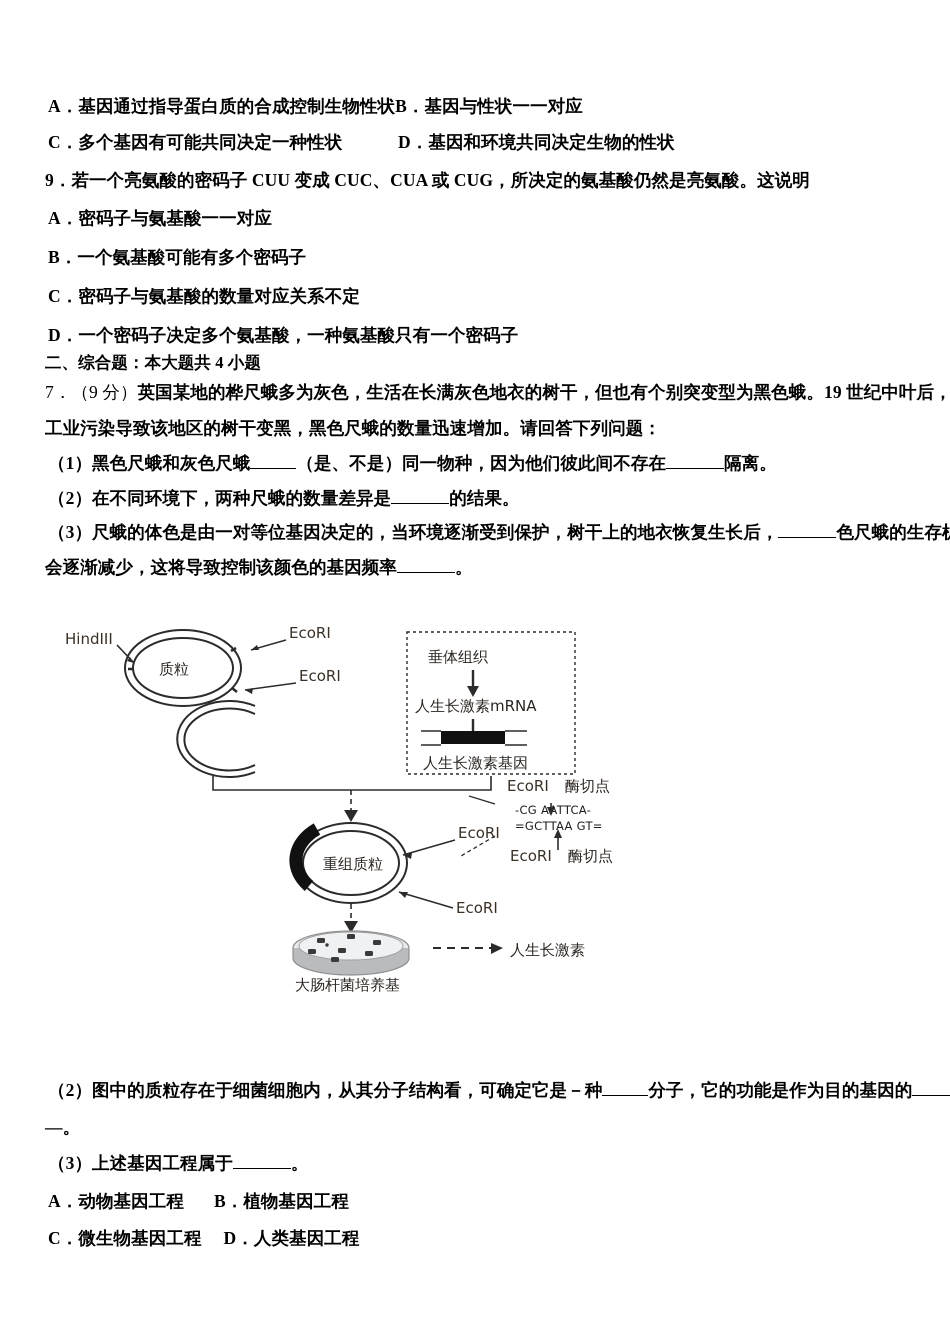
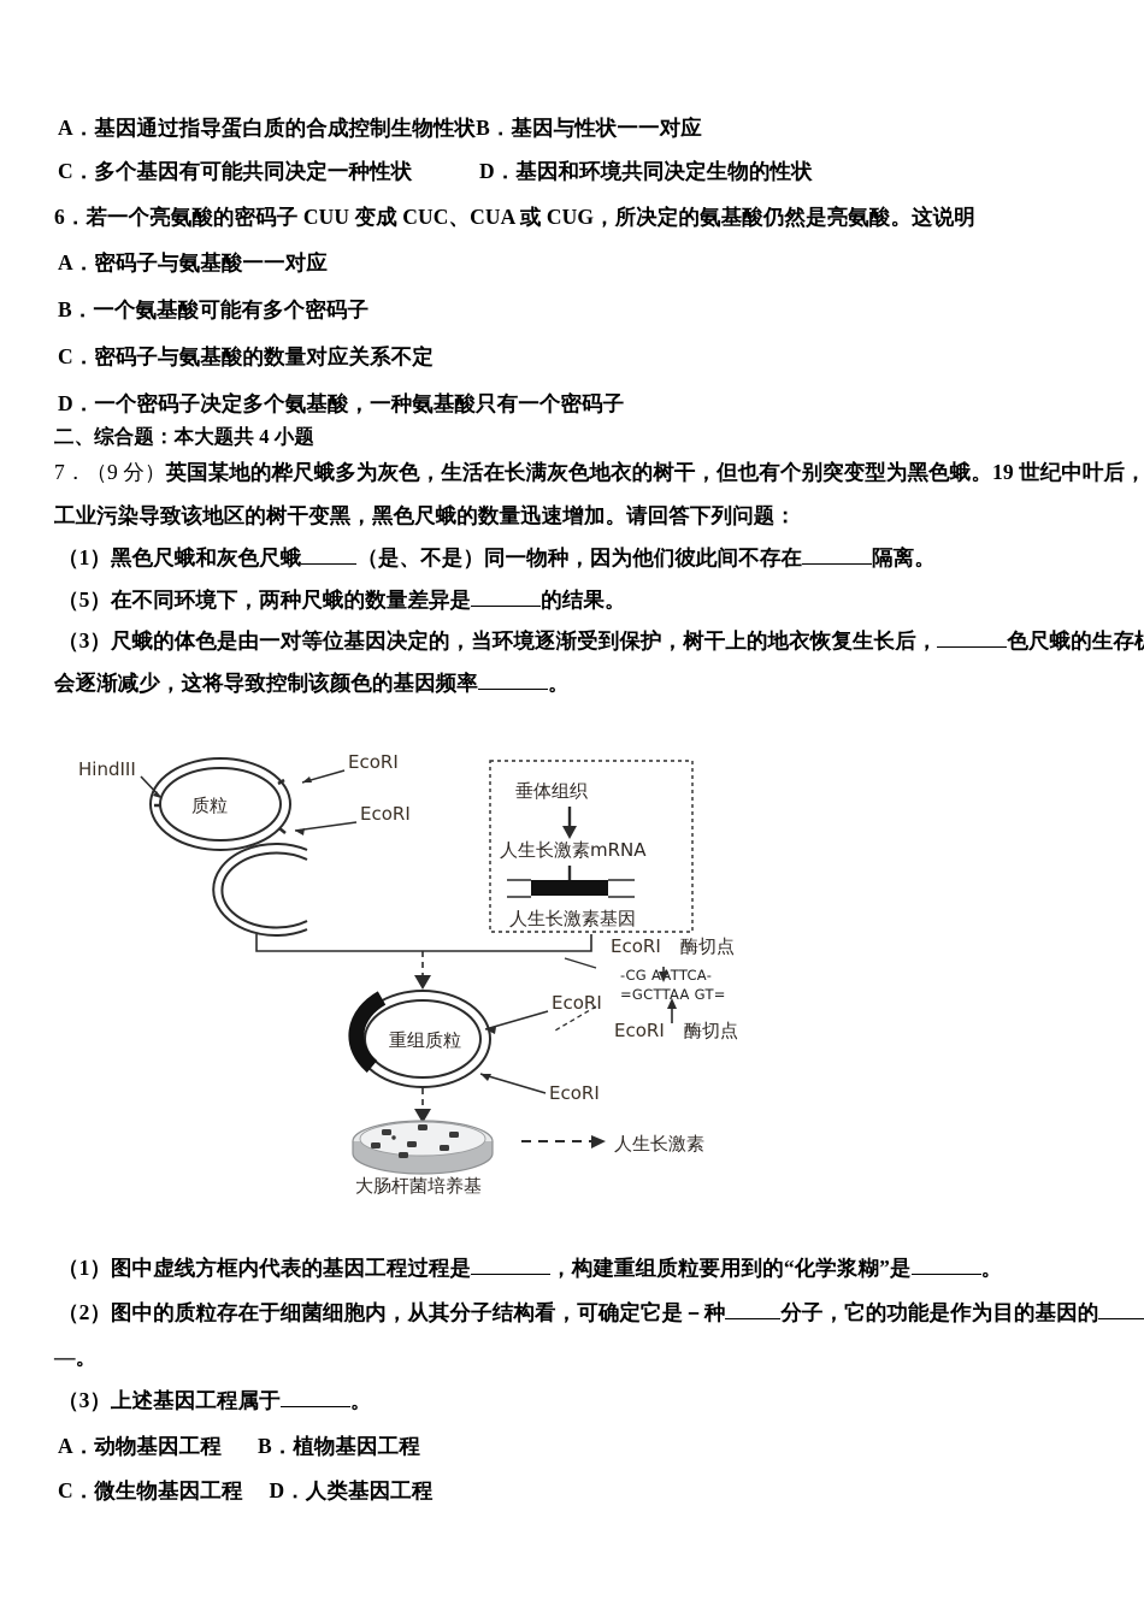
  A．基因通过指导蛋白质的合成控制生物性状B．基因与性状一一对应
  C．多个基因有可能共同决定一种性状
  D．基因和环境共同决定生物的性状
- 9．若一个亮氨酸的密码子 CUU 变成 CUC、CUA 或 CUG，所决定的氨基酸仍然是亮氨酸。这说明
+ 6．若一个亮氨酸的密码子 CUU 变成 CUC、CUA 或 CUG，所决定的氨基酸仍然是亮氨酸。这说明
  A．密码子与氨基酸一一对应
  B．一个氨基酸可能有多个密码子
  C．密码子与氨基酸的数量对应关系不定
  D．一个密码子决定多个氨基酸，一种氨基酸只有一个密码子
  二、综合题：本大题共 4 小题
  7．（9 分）英国某地的桦尺蛾多为灰色，生活在长满灰色地衣的树干，但也有个别突变型为黑色蛾。19 世纪中叶后，
  工业污染导致该地区的树干变黑，黑色尺蛾的数量迅速增加。请回答下列问题：
  （1）黑色尺蛾和灰色尺蛾 （是、不是）同一物种，因为他们彼此间不存在 隔离。
- （2）在不同环境下，两种尺蛾的数量差异是 的结果。
+ （5）在不同环境下，两种尺蛾的数量差异是 的结果。
  （3）尺蛾的体色是由一对等位基因决定的，当环境逐渐受到保护，树干上的地衣恢复生长后， 色尺蛾的生存
  会逐渐减少，这将导致控制该颜色的基因频率 。
  HindIII
  质粒
  EcoRI
  EcoRI
  垂体组织
  人生长激素mRNA
  人生长激素基因
  重组质粒
  EcoRI
  EcoRI
  EcoRI
  酶切点
  -CG ATTCA-
  =GCTTAA GT=
  EcoRI
  酶切点
  大肠杆菌培养基
  人生长激素
+ （1）图中虚线方框内代表的基因工程过程是 ，构建重组质粒要用到的“化学浆糊”是 。
  （2）图中的质粒存在于细菌细胞内，从其分子结构看，可确定它是－种 分子，它的功能是作为目的基因的
  —。
  （3）上述基因工程属于 。
  A．动物基因工程 B．植物基因工程
  C．微生物基因工程 D．人类基因工程
